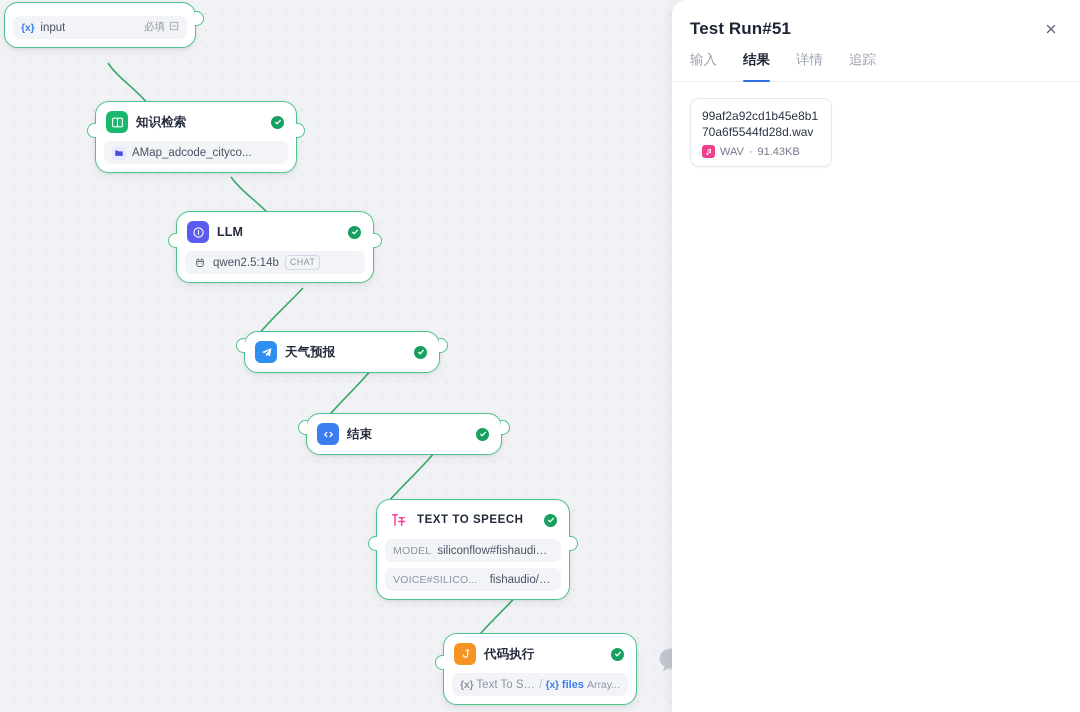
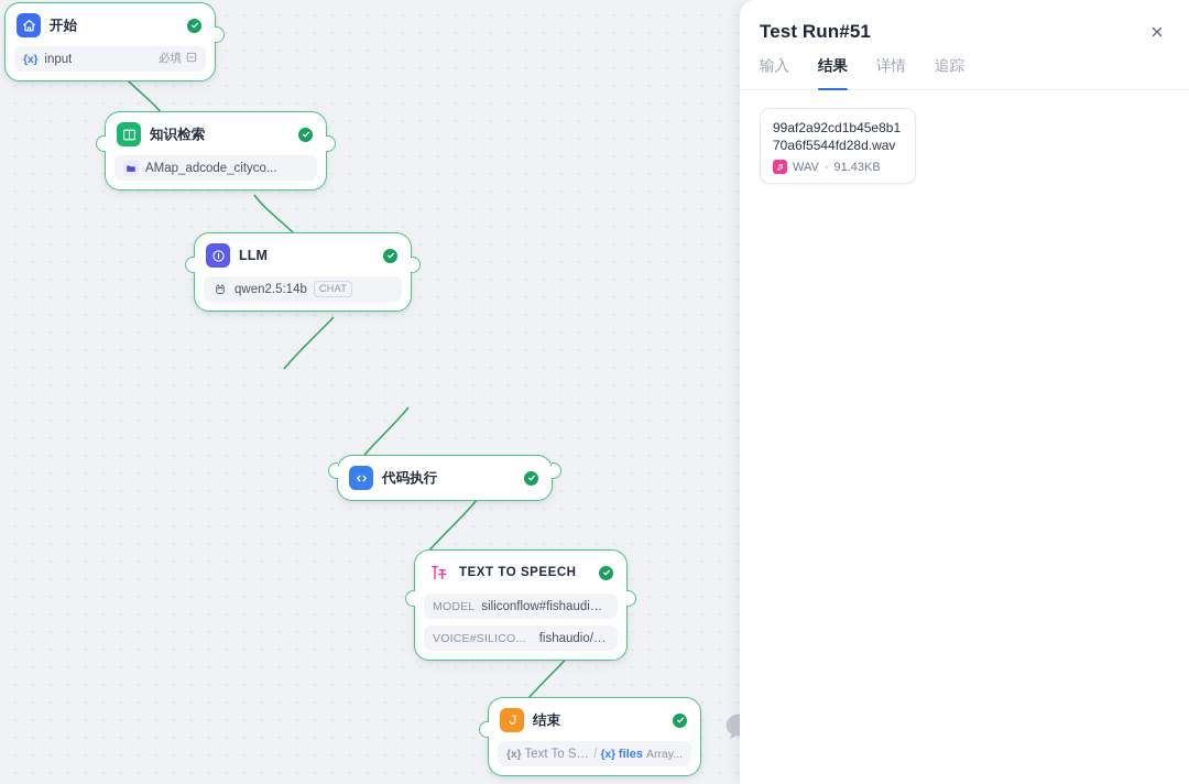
+ 开始
  {x}
  input
  必填
  知识检索
  AMap_adcode_cityco...
  LLM
  qwen2.5:14b
  CHAT
- 天气预报
- 结束
+ 代码执行
  TEXT TO SPEECH
  MODEL
  siliconflow#fishaudio/fi
  VOICE#SILICO...
- 代码执行
+ 结束
  {x}
  Text To Spe
  /
  {x}
  files
  Array...
  Test Run#51
  输入
  结果
  详情
  追踪
  99af2a92cd1b45e8b170a6f5544fd28d.wav
  WAV
  ·
  91.43KB
